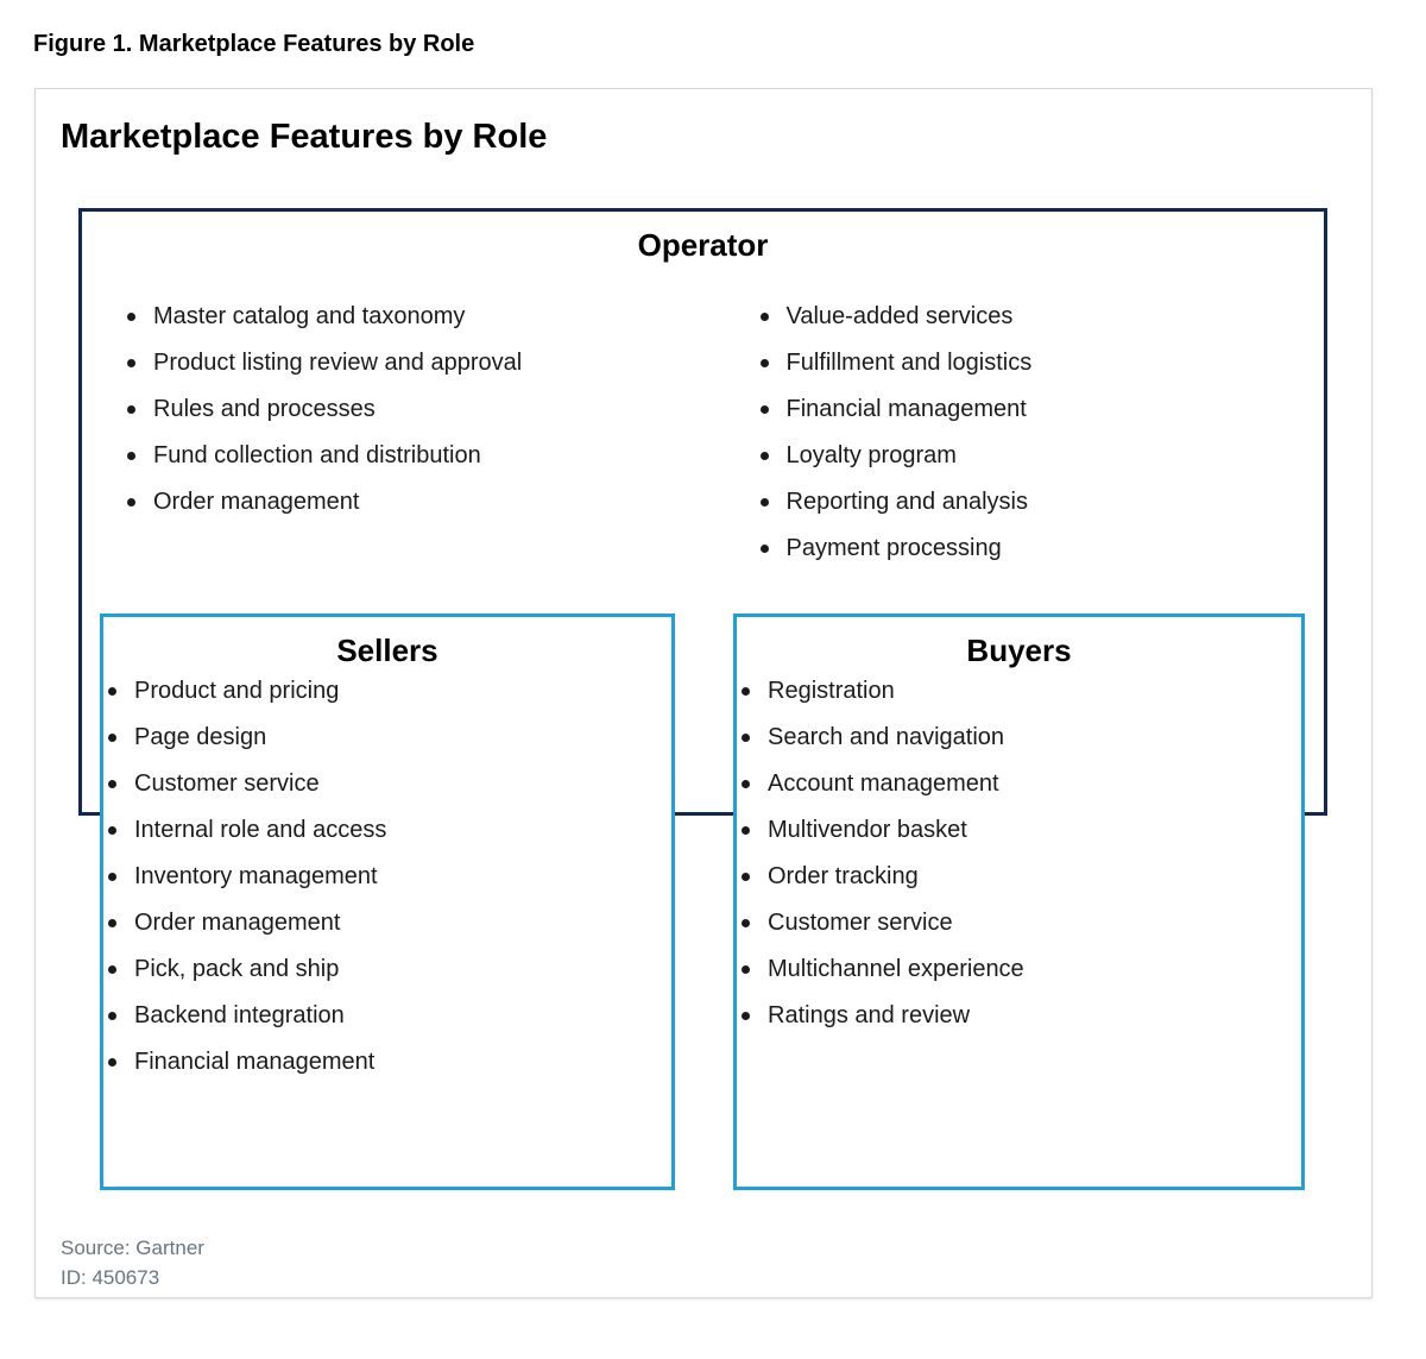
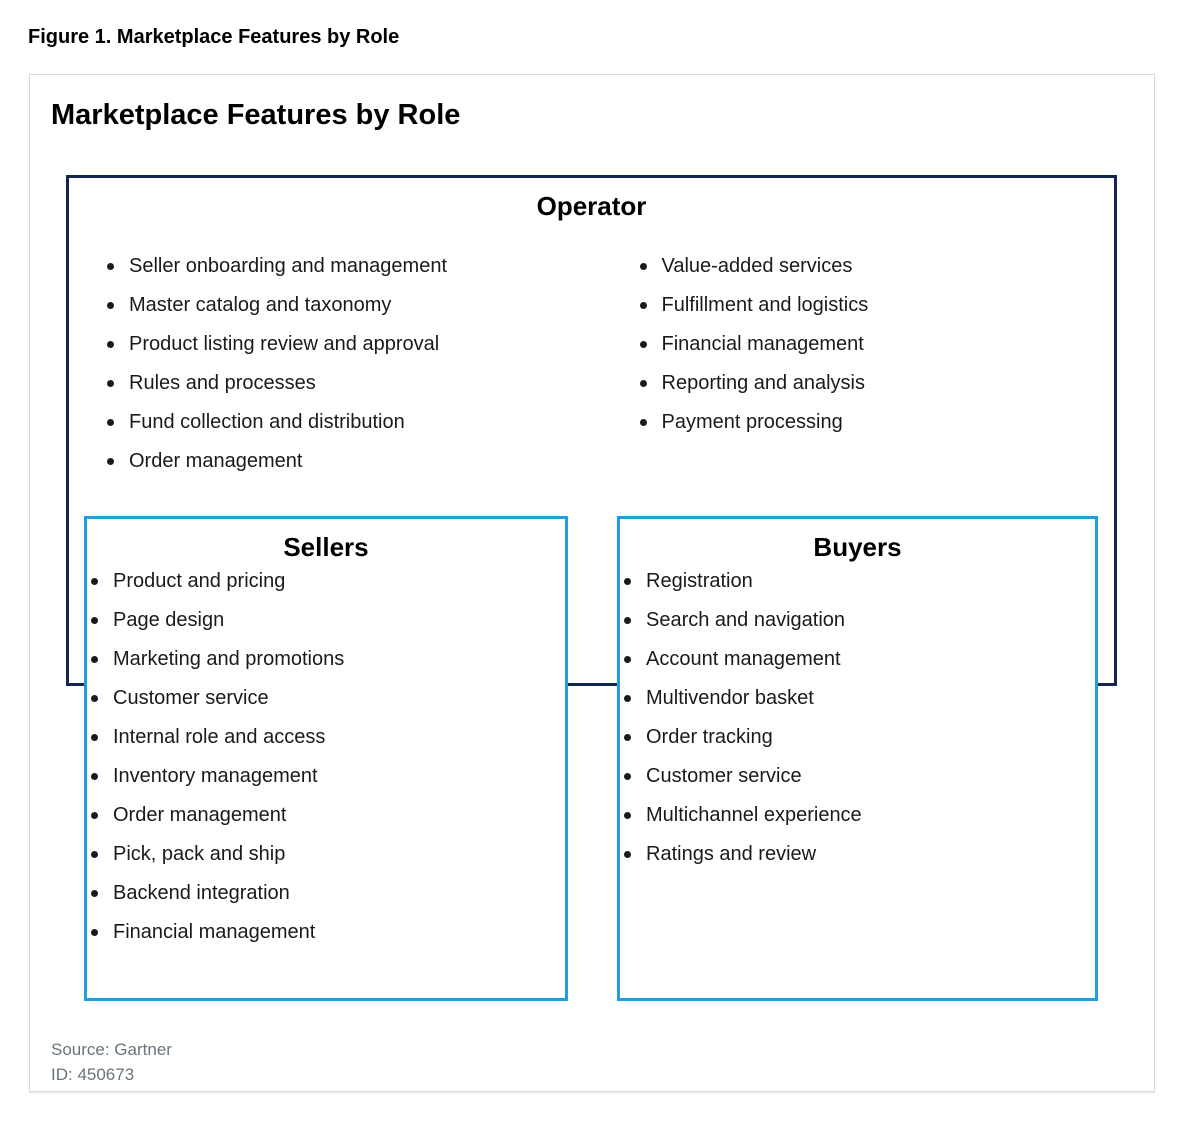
  Figure 1. Marketplace Features by Role
  Marketplace Features by Role
  Operator
+ Seller onboarding and management
  Master catalog and taxonomy
  Product listing review and approval
  Rules and processes
  Fund collection and distribution
  Order management
  Value-added services
  Fulfillment and logistics
  Financial management
- Loyalty program
  Reporting and analysis
  Payment processing
  Sellers
  Product and pricing
  Page design
+ Marketing and promotions
  Customer service
  Internal role and access
  Inventory management
  Order management
  Pick, pack and ship
  Backend integration
  Financial management
  Buyers
  Registration
  Search and navigation
  Account management
  Multivendor basket
  Order tracking
  Customer service
  Multichannel experience
  Ratings and review
  Source: Gartner
  ID: 450673
